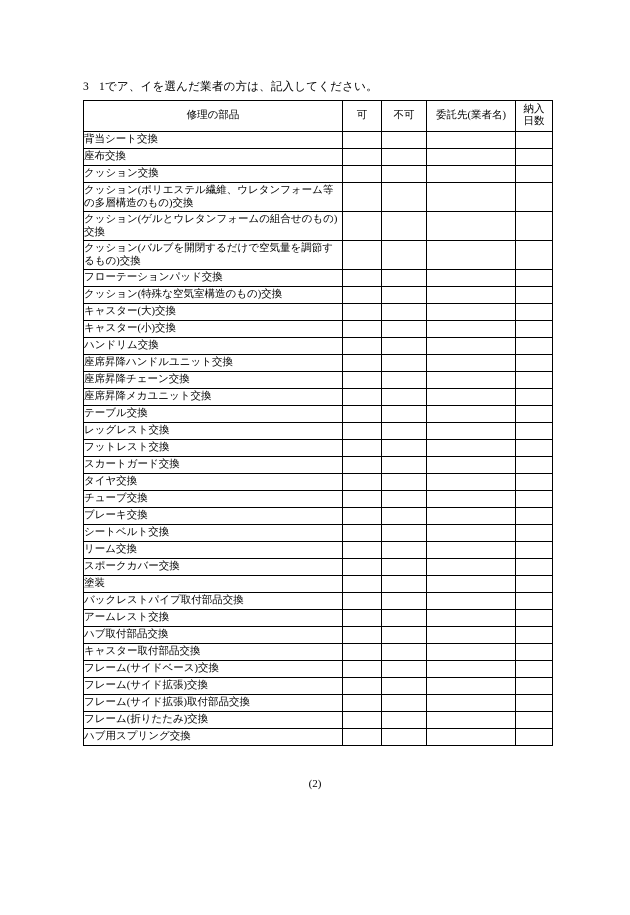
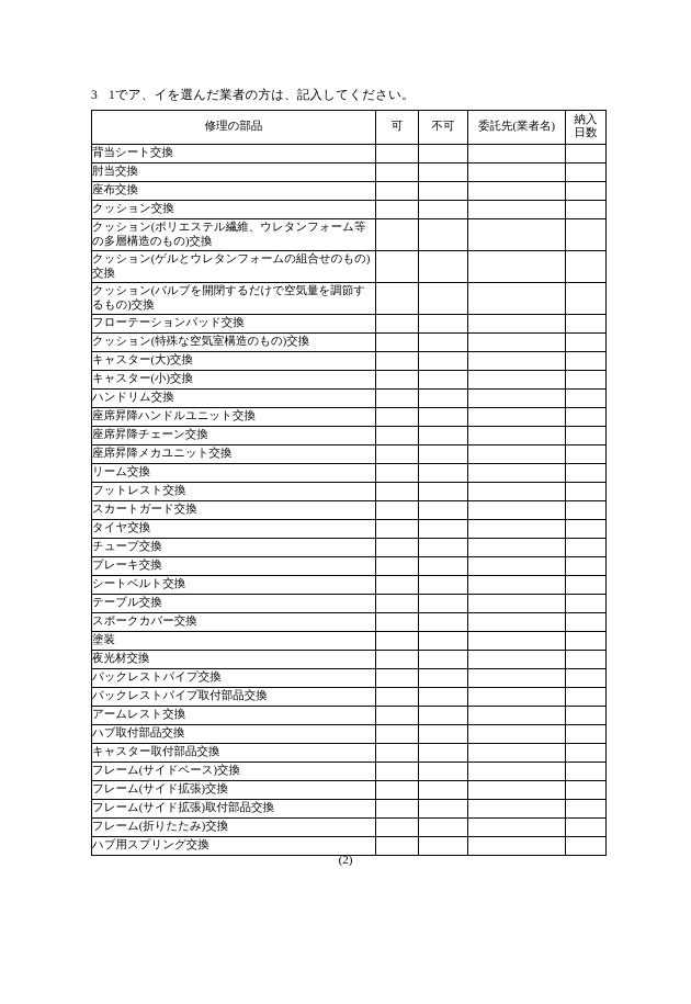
  3 1でア、イを選んだ業者の方は、記入してください。
  修理の部品	可	不可	委託先(業者名)	納入 日数
  背当シート交換
+ 肘当交換
  座布交換
  クッション交換
  クッション(ポリエステル繊維、ウレタンフォーム等の多層構造のもの)交換
  クッション(ゲルとウレタンフォームの組合せのもの)交換
  クッション(バルブを開閉するだけで空気量を調節するもの)交換
  フローテーションパッド交換
  クッション(特殊な空気室構造のもの)交換
  キャスター(大)交換
  キャスター(小)交換
  ハンドリム交換
  座席昇降ハンドルユニット交換
  座席昇降チェーン交換
  座席昇降メカユニット交換
- テーブル交換
+ リーム交換
- レッグレスト交換
  フットレスト交換
  スカートガード交換
  タイヤ交換
  チューブ交換
  ブレーキ交換
  シートベルト交換
- リーム交換
+ テーブル交換
  スポークカバー交換
  塗装
+ 夜光材交換
+ バックレストパイプ交換
  バックレストパイプ取付部品交換
  アームレスト交換
  ハブ取付部品交換
  キャスター取付部品交換
  フレーム(サイドベース)交換
  フレーム(サイド拡張)交換
  フレーム(サイド拡張)取付部品交換
  フレーム(折りたたみ)交換
  ハブ用スプリング交換
  (2)
